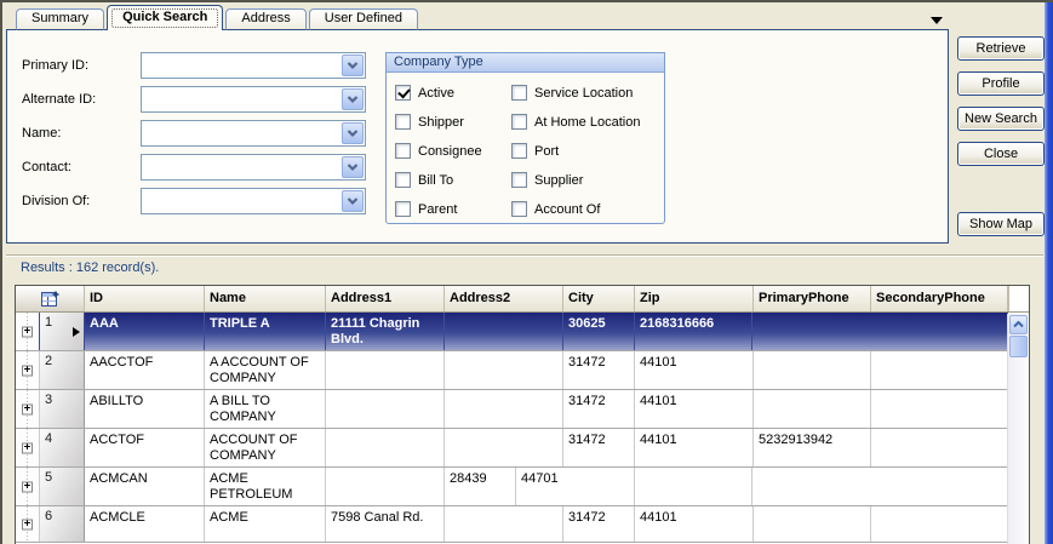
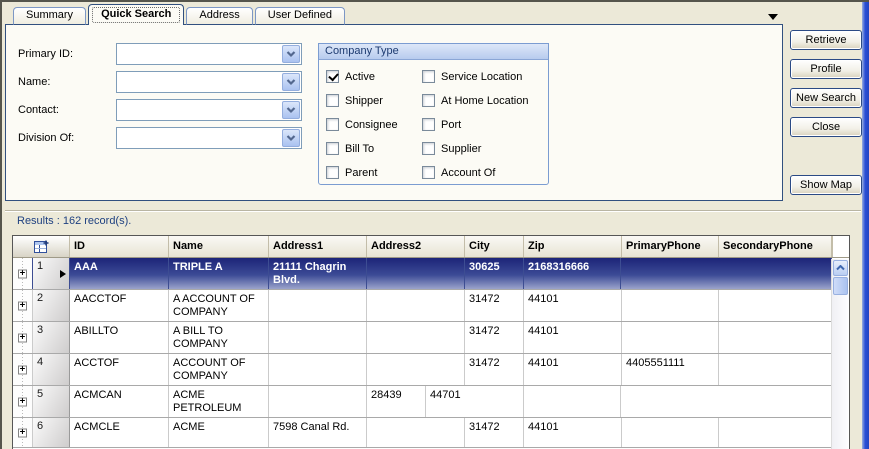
  Summary
  Quick Search
  Address
  User Defined
  Primary ID:
- Alternate ID:
  Name:
  Contact:
  Division Of:
  Company Type
  Active
  Shipper
  Consignee
  Bill To
  Parent
  Service Location
  At Home Location
  Port
  Supplier
  Account Of
  Retrieve
  Profile
  New Search
  Close
  Show Map
  Results : 162 record(s).
  ID
  Name
  Address1
  Address2
  City
  Zip
  PrimaryPhone
  SecondaryPhone
  +
  1
  AAA
  TRIPLE A
  21111 Chagrin Blvd.
  30625
  2168316666
  +
  2
  AACCTOF
  A ACCOUNT OF COMPANY
  31472
  44101
  +
  3
  ABILLTO
  A BILL TO COMPANY
  31472
  44101
  +
  4
  ACCTOF
  ACCOUNT OF COMPANY
  31472
  44101
- 5232913942
+ 4405551111
  +
  5
  ACMCAN
  ACME PETROLEUM
  28439
  44701
  +
  6
  ACMCLE
  ACME
  7598 Canal Rd.
  31472
  44101
